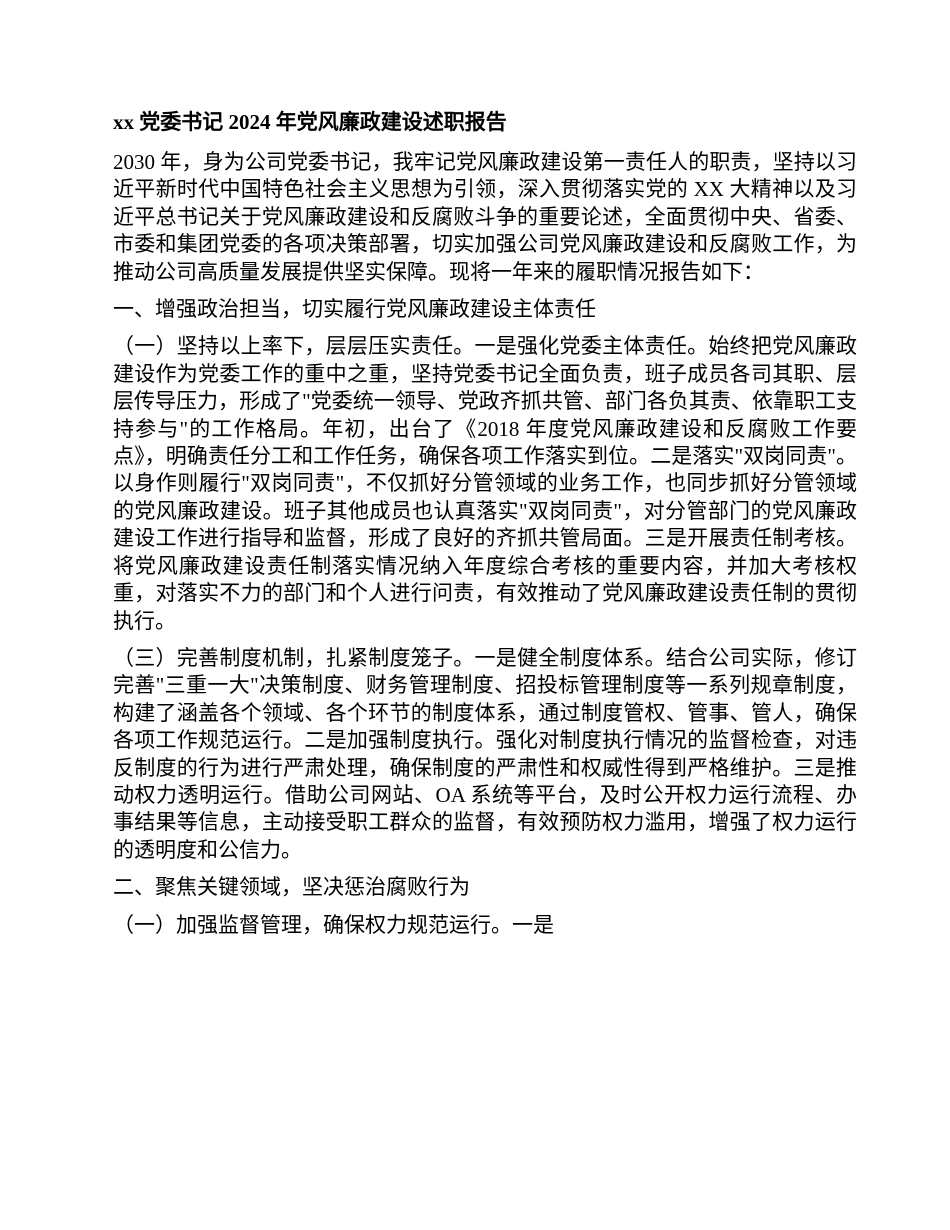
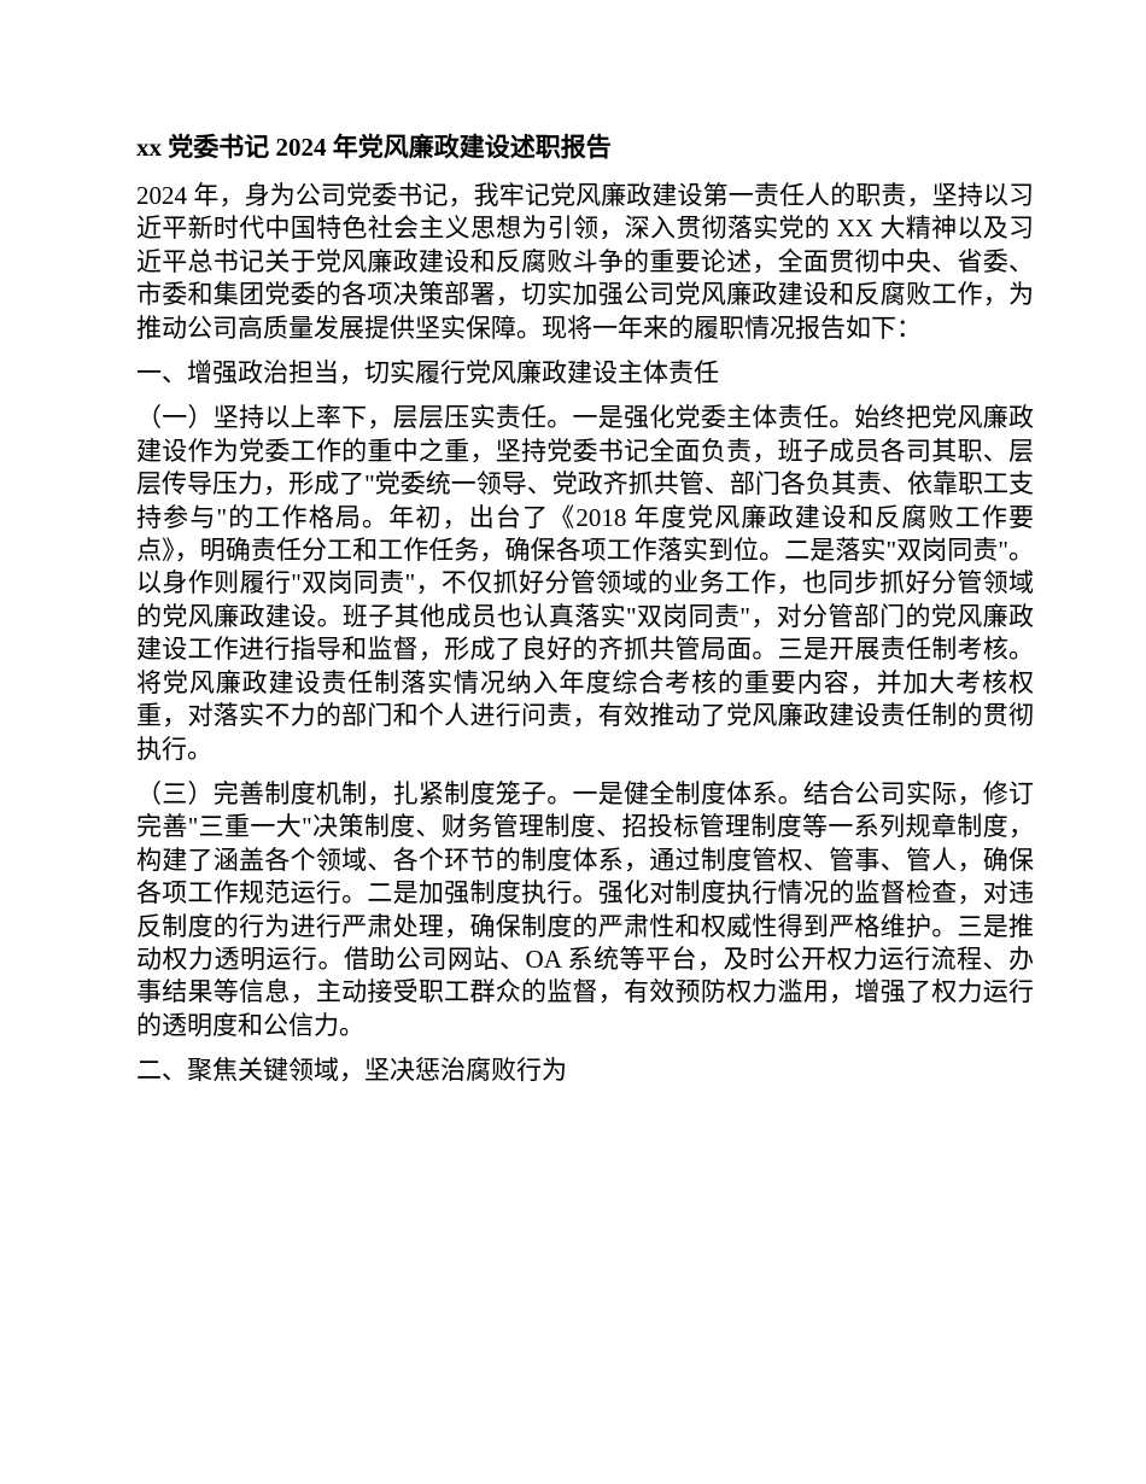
  xx 党委书记 2024 年党风廉政建设述职报告
- 2030 年，身为公司党委书记，我牢记党风廉政建设第一责任人的职责，坚持以习近平新时代中国特色社会主义思想为引领，深入贯彻落实党的 XX 大精神以及习近平总书记关于党风廉政建设和反腐败斗争的重要论述，全面贯彻中央、省委、市委和集团党委的各项决策部署，切实加强公司党风廉政建设和反腐败工作，为推动公司高质量发展提供坚实保障。现将一年来的履职情况报告如下：
+ 2024 年，身为公司党委书记，我牢记党风廉政建设第一责任人的职责，坚持以习近平新时代中国特色社会主义思想为引领，深入贯彻落实党的 XX 大精神以及习近平总书记关于党风廉政建设和反腐败斗争的重要论述，全面贯彻中央、省委、市委和集团党委的各项决策部署，切实加强公司党风廉政建设和反腐败工作，为推动公司高质量发展提供坚实保障。现将一年来的履职情况报告如下：
  一、增强政治担当，切实履行党风廉政建设主体责任
  （一）坚持以上率下，层层压实责任。一是强化党委主体责任。始终把党风廉政建设作为党委工作的重中之重，坚持党委书记全面负责，班子成员各司其职、层层传导压力，形成了"党委统一领导、党政齐抓共管、部门各负其责、依靠职工支持参与"的工作格局。年初，出台了《2018 年度党风廉政建设和反腐败工作要点》，明确责任分工和工作任务，确保各项工作落实到位。二是落实"双岗同责"。以身作则履行"双岗同责"，不仅抓好分管领域的业务工作，也同步抓好分管领域的党风廉政建设。班子其他成员也认真落实"双岗同责"，对分管部门的党风廉政建设工作进行指导和监督，形成了良好的齐抓共管局面。三是开展责任制考核。将党风廉政建设责任制落实情况纳入年度综合考核的重要内容，并加大考核权重，对落实不力的部门和个人进行问责，有效推动了党风廉政建设责任制的贯彻执行。
  （三）完善制度机制，扎紧制度笼子。一是健全制度体系。结合公司实际，修订完善"三重一大"决策制度、财务管理制度、招投标管理制度等一系列规章制度，构建了涵盖各个领域、各个环节的制度体系，通过制度管权、管事、管人，确保各项工作规范运行。二是加强制度执行。强化对制度执行情况的监督检查，对违反制度的行为进行严肃处理，确保制度的严肃性和权威性得到严格维护。三是推动权力透明运行。借助公司网站、OA 系统等平台，及时公开权力运行流程、办事结果等信息，主动接受职工群众的监督，有效预防权力滥用，增强了权力运行的透明度和公信力。
  二、聚焦关键领域，坚决惩治腐败行为
- （一）加强监督管理，确保权力规范运行。一是
